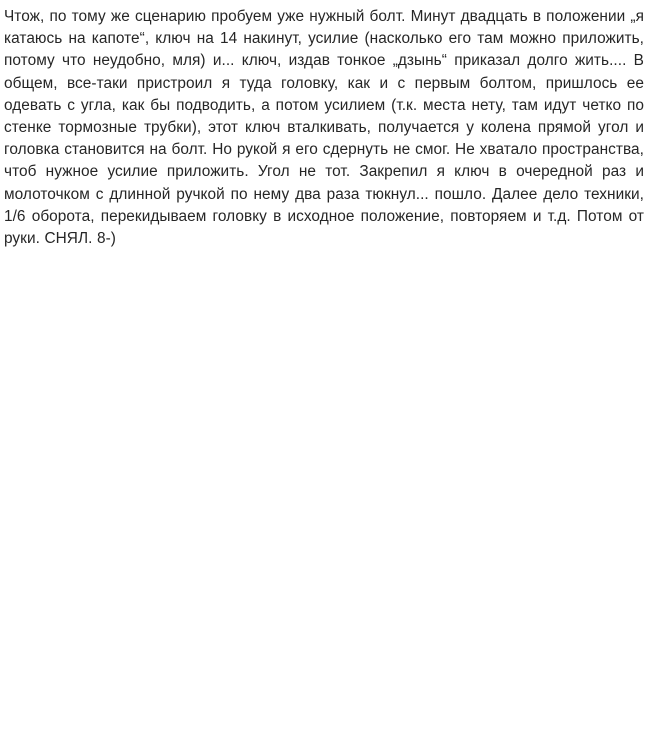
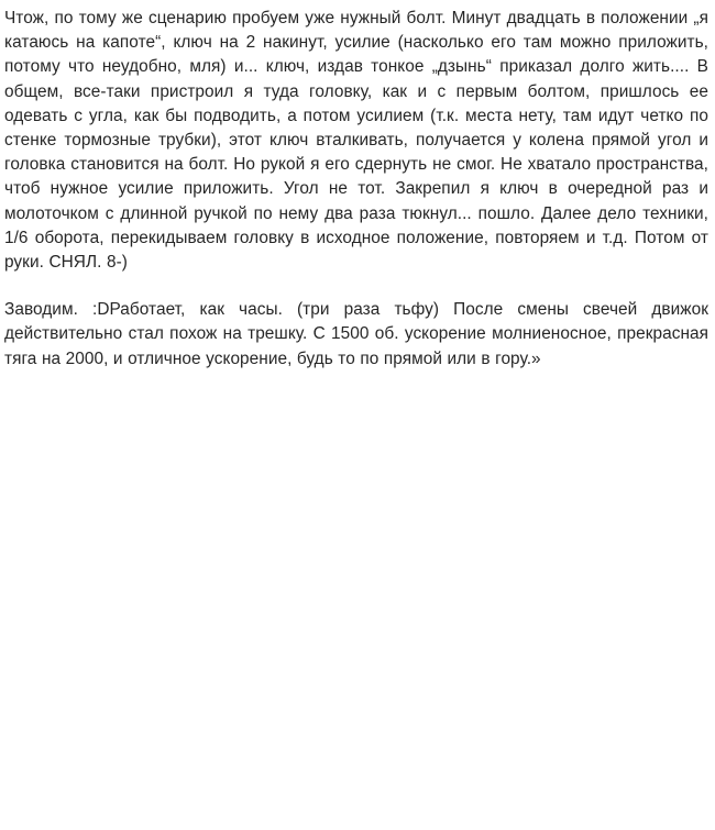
- Чтож, по тому же сценарию пробуем уже нужный болт. Минут двадцать в положении „я катаюсь на капоте“, ключ на 14 накинут, усилие (насколько его там можно приложить, потому что неудобно, мля) и... ключ, издав тонкое „дзынь“ приказал долго жить.... В общем, все-таки пристроил я туда головку, как и с первым болтом, пришлось ее одевать с угла, как бы подводить, а потом усилием (т.к. места нету, там идут четко по стенке тормозные трубки), этот ключ вталкивать, получается у колена прямой угол и головка становится на болт. Но рукой я его сдернуть не смог. Не хватало пространства, чтоб нужное усилие приложить. Угол не тот. Закрепил я ключ в очередной раз и молоточком с длинной ручкой по нему два раза тюкнул... пошло. Далее дело техники, 1/6 оборота, перекидываем головку в исходное положение, повторяем и т.д. Потом от руки. СНЯЛ. 8-)
+ Чтож, по тому же сценарию пробуем уже нужный болт. Минут двадцать в положении „я катаюсь на капоте“, ключ на 2 накинут, усилие (насколько его там можно приложить, потому что неудобно, мля) и... ключ, издав тонкое „дзынь“ приказал долго жить.... В общем, все-таки пристроил я туда головку, как и с первым болтом, пришлось ее одевать с угла, как бы подводить, а потом усилием (т.к. места нету, там идут четко по стенке тормозные трубки), этот ключ вталкивать, получается у колена прямой угол и головка становится на болт. Но рукой я его сдернуть не смог. Не хватало пространства, чтоб нужное усилие приложить. Угол не тот. Закрепил я ключ в очередной раз и молоточком с длинной ручкой по нему два раза тюкнул... пошло. Далее дело техники, 1/6 оборота, перекидываем головку в исходное положение, повторяем и т.д. Потом от руки. СНЯЛ. 8-)
+ Заводим. :DРаботает, как часы. (три раза тьфу) После смены свечей движок действительно стал похож на трешку. С 1500 об. ускорение молниеносное, прекрасная тяга на 2000, и отличное ускорение, будь то по прямой или в гору.»
